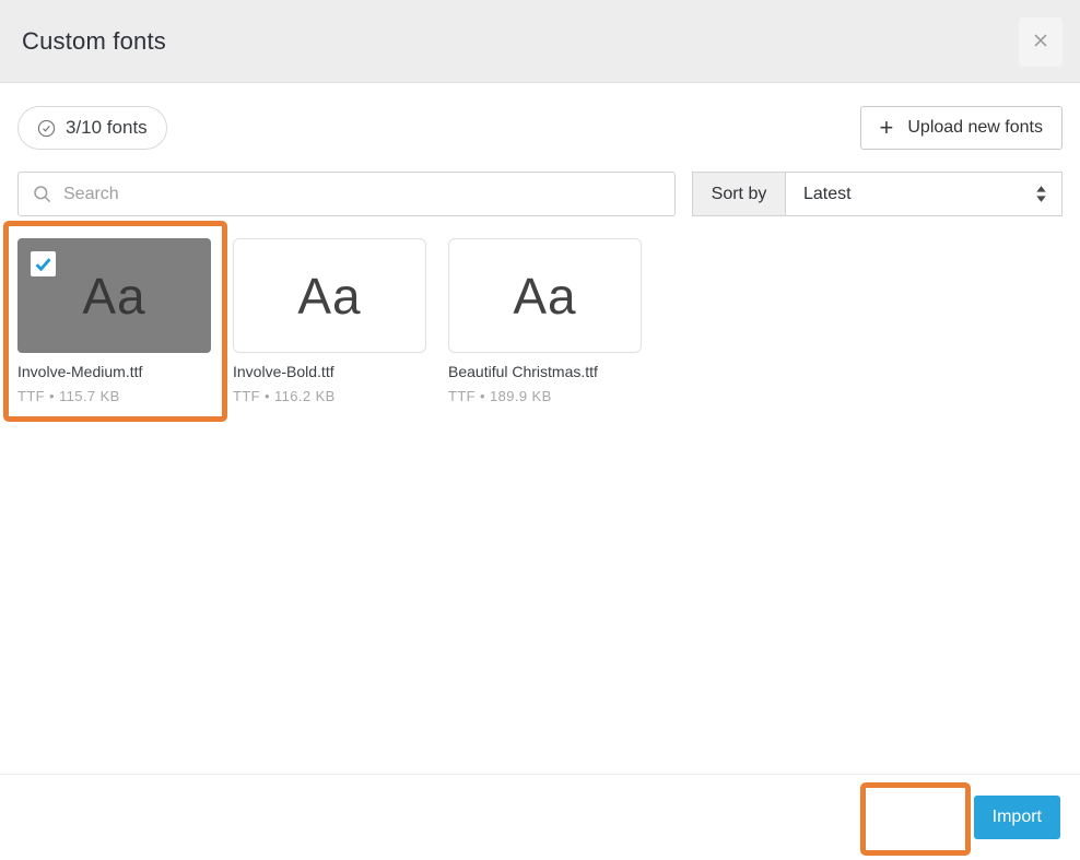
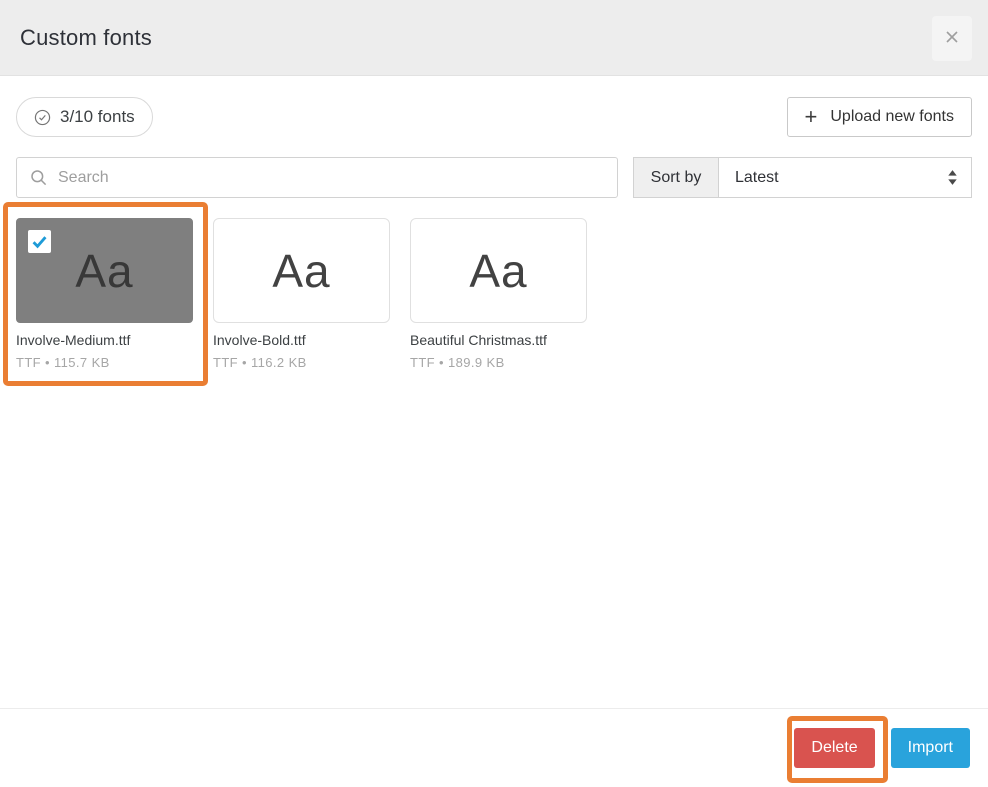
  Custom fonts
  3/10 fonts
  +
  Upload new fonts
  Search
  Sort by
  Latest
  Aa
  Involve-Medium.ttf
  TTF • 115.7 KB
  Aa
  Involve-Bold.ttf
  TTF • 116.2 KB
  Aa
  Beautiful Christmas.ttf
  TTF • 189.9 KB
+ Delete
  Import
